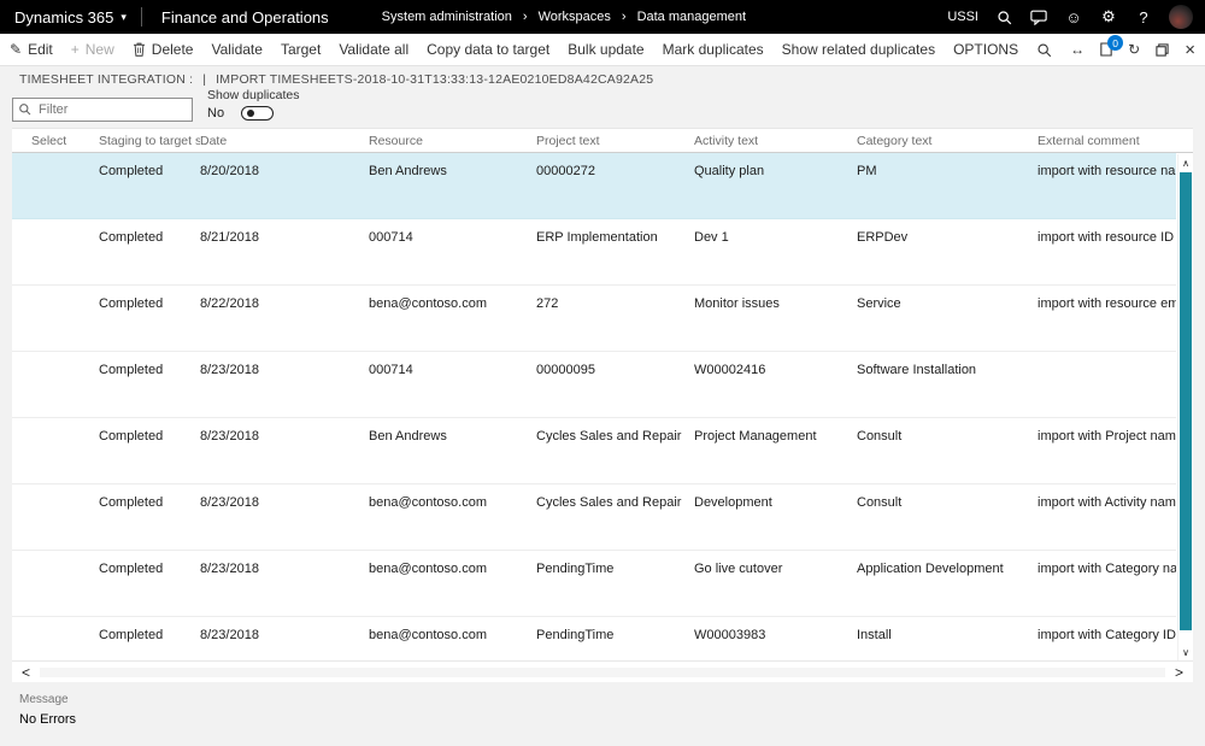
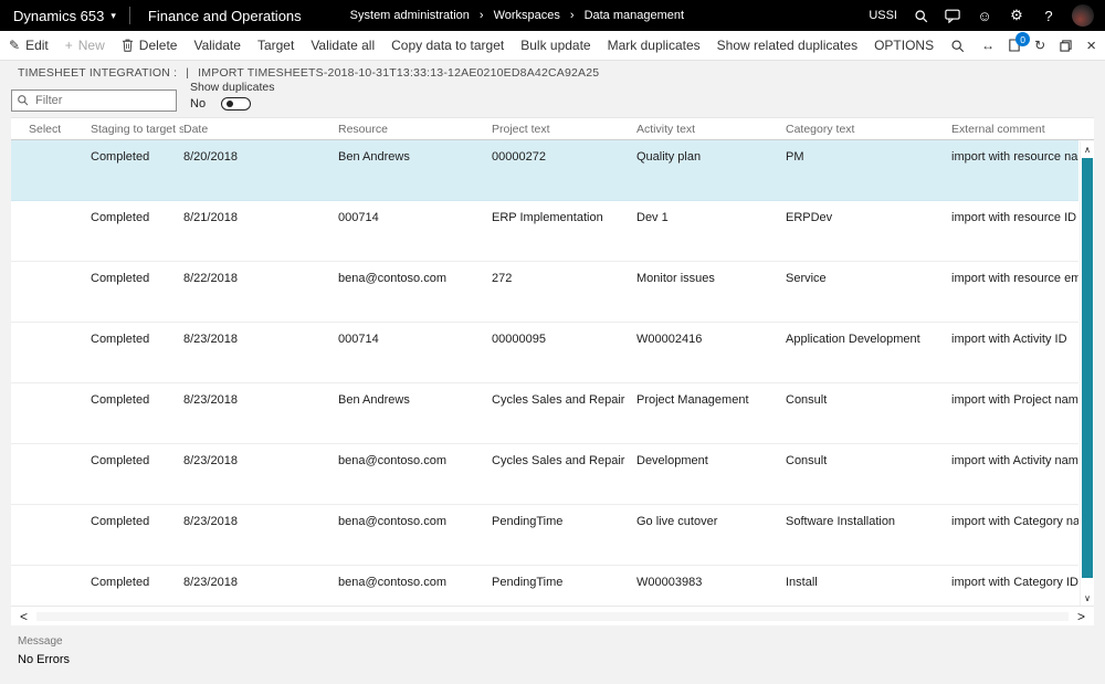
- Dynamics 365
+ Dynamics 653
  ▾
  Finance and Operations
  System administration
  ›
  Workspaces
  ›
  Data management
  USSI
  ☺
  ⚙
  ?
  ✎
  Edit
  +
  New
  Delete
  Validate
  Target
  Validate all
  Copy data to target
  Bulk update
  Mark duplicates
  Show related duplicates
  OPTIONS
  ↔
  0
  ↻
  ×
  TIMESHEET INTEGRATION :
  |
  IMPORT TIMESHEETS-2018-10-31T13:33:13-12AE0210ED8A42CA92A25
  Filter
  Show duplicates
  No
  Select
  Staging to target s
  Date
  Resource
  Project text
  Activity text
  Category text
  External comment
  Completed
  8/20/2018
  Ben Andrews
  00000272
  Quality plan
  PM
  import with resource na
  Completed
  8/21/2018
  000714
  ERP Implementation
  Dev 1
  ERPDev
  import with resource ID
  Completed
  8/22/2018
  bena@contoso.com
  272
  Monitor issues
  Service
  import with resource em
  Completed
  8/23/2018
  000714
  00000095
  W00002416
- Software Installation
+ Application Development
+ import with Activity ID
  Completed
  8/23/2018
  Ben Andrews
  Cycles Sales and Repair
  Project Management
  Consult
  import with Project nam
  Completed
  8/23/2018
  bena@contoso.com
  Cycles Sales and Repair
  Development
  Consult
  import with Activity nam
  Completed
  8/23/2018
  bena@contoso.com
  PendingTime
  Go live cutover
- Application Development
+ Software Installation
  import with Category na
  Completed
  8/23/2018
  bena@contoso.com
  PendingTime
  W00003983
  Install
  import with Category ID
  ∧
  ∨
  <
  >
  Message
  No Errors
